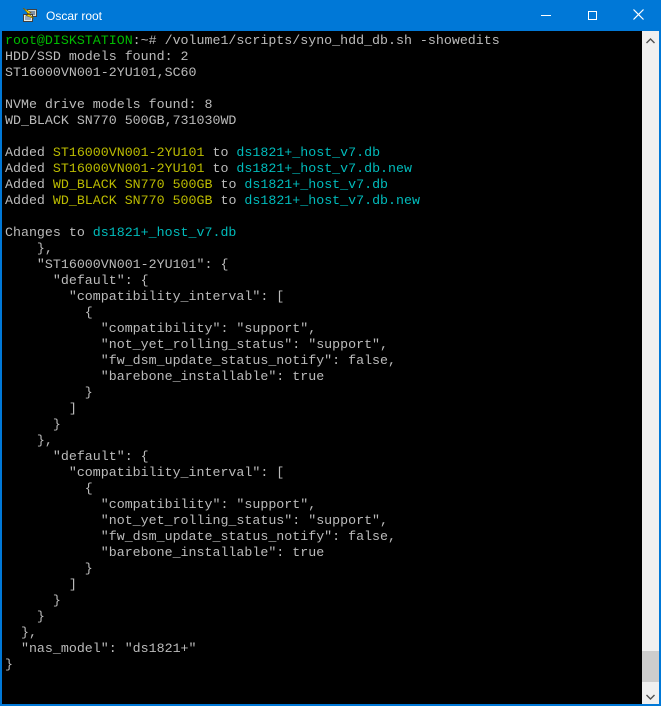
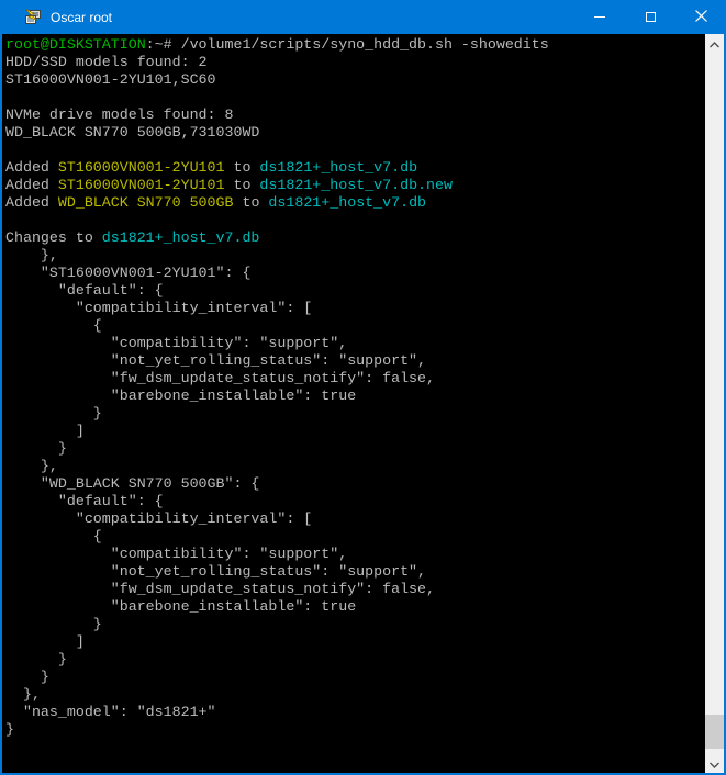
  Oscar root
  root@DISKSTATION:~# /volume1/scripts/syno_hdd_db.sh -showedits
  HDD/SSD models found: 2
  ST16000VN001-2YU101,SC60
  NVMe drive models found: 8
  WD_BLACK SN770 500GB,731030WD
  Added ST16000VN001-2YU101 to ds1821+_host_v7.db
  Added ST16000VN001-2YU101 to ds1821+_host_v7.db.new
  Added WD_BLACK SN770 500GB to ds1821+_host_v7.db
- Added WD_BLACK SN770 500GB to ds1821+_host_v7.db.new
  Changes to ds1821+_host_v7.db
  },
  "ST16000VN001-2YU101": {
  "default": {
  "compatibility_interval": [
  {
  "compatibility": "support",
  "not_yet_rolling_status": "support",
  "fw_dsm_update_status_notify": false,
  "barebone_installable": true
  }
  ]
  }
  },
+ "WD_BLACK SN770 500GB": {
  "default": {
  "compatibility_interval": [
  {
  "compatibility": "support",
  "not_yet_rolling_status": "support",
  "fw_dsm_update_status_notify": false,
  "barebone_installable": true
  }
  ]
  }
  }
  },
  "nas_model": "ds1821+"
  }
